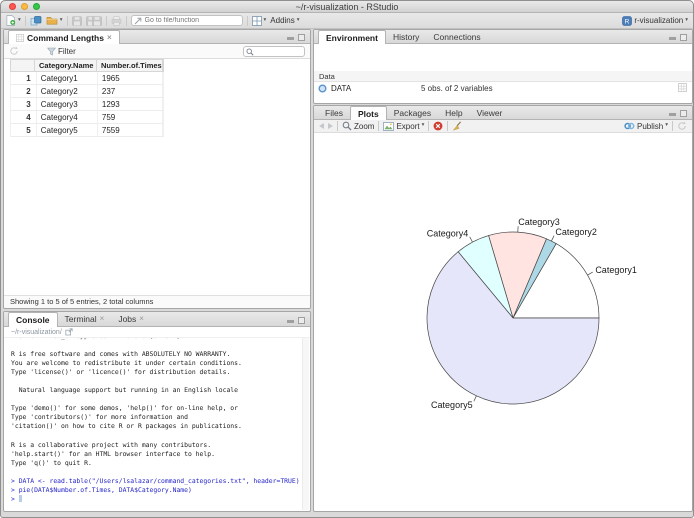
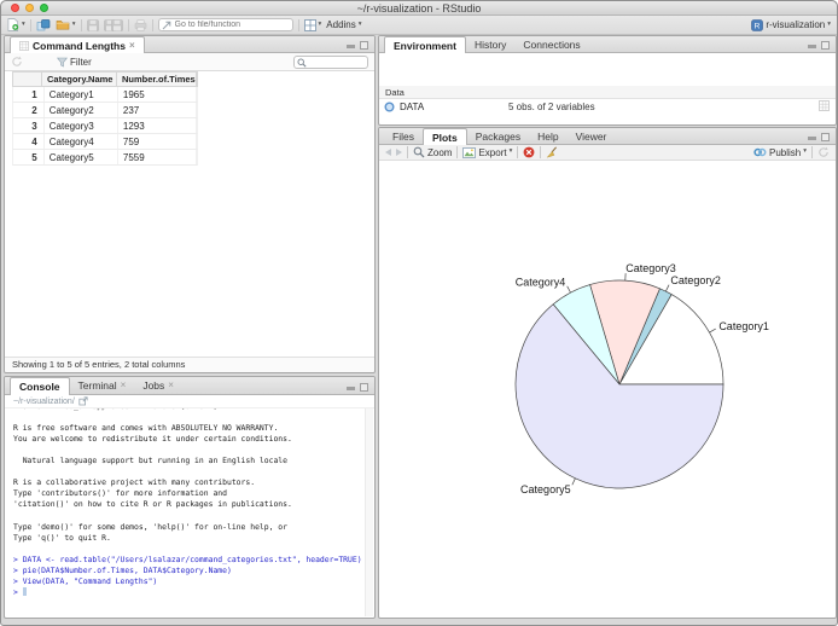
  ~/r-visualization - RStudio
  Go to file/function
  Addins
  r-visualization
  Command Lengths
  ×
  Filter
  Category.Name
  Number.of.Times
  1
  Category1
  1965
  2
  Category2
  237
  3
  Category3
  1293
  4
  Category4
  759
  5
  Category5
  7559
  Showing 1 to 5 of 5 entries, 2 total columns
  Console
  Terminal
  ×
  Jobs
  ×
  R is free software and comes with ABSOLUTELY NO WARRANTY.
  You are welcome to redistribute it under certain conditions.
- Type 'license()' or 'licence()' for distribution details.
  Natural language support but running in an English locale
- Type 'demo()' for some demos, 'help()' for on-line help, or
+ R is a collaborative project with many contributors.
  Type 'contributors()' for more information and
  'citation()' on how to cite R or R packages in publications.
- R is a collaborative project with many contributors.
+ Type 'demo()' for some demos, 'help()' for on-line help, or
- 'help.start()' for an HTML browser interface to help.
  Type 'q()' to quit R.
  > DATA <- read.table("/Users/lsalazar/command_categories.txt", header=TRUE)
  > pie(DATA$Number.of.Times, DATA$Category.Name)
+ > View(DATA, "Command Lengths")
  >
  Environment
  History
  Connections
  Data
  DATA
  5 obs. of 2 variables
  Files
  Plots
  Packages
  Help
  Viewer
  Zoom
  Export
  Publish
  Category1
  Category2
  Category3
  Category4
  Category5
